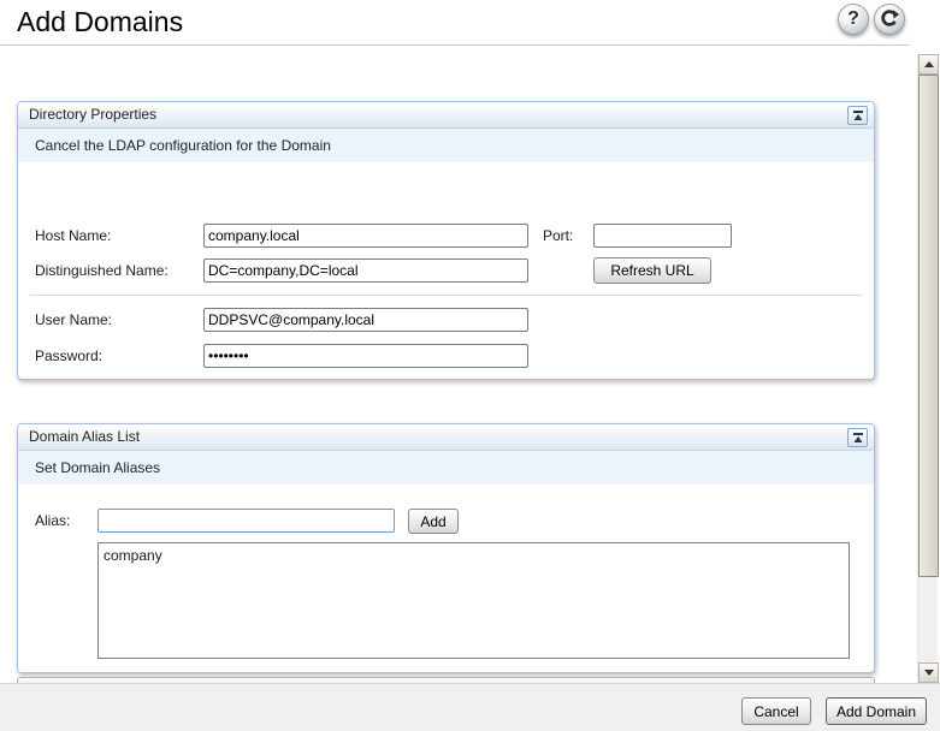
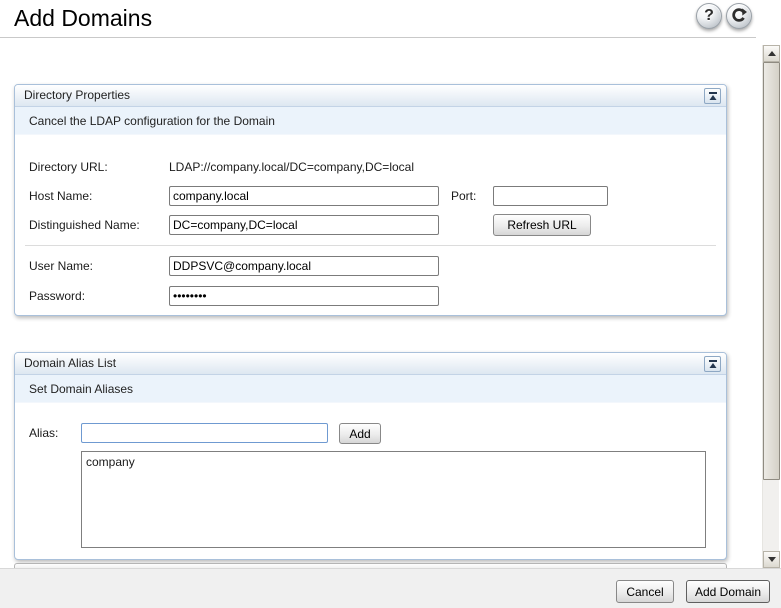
  Add Domains
  ?
  Directory Properties
  Cancel the LDAP configuration for the Domain
+ Directory URL:
+ LDAP://company.local/DC=company,DC=local
  Host Name:
  company.local
  Port:
  Distinguished Name:
  DC=company,DC=local
  Refresh URL
  User Name:
  DDPSVC@company.local
  Password:
  ••••••••
  Domain Alias List
  Set Domain Aliases
  Alias:
  Add
  company
  Cancel
  Add Domain
